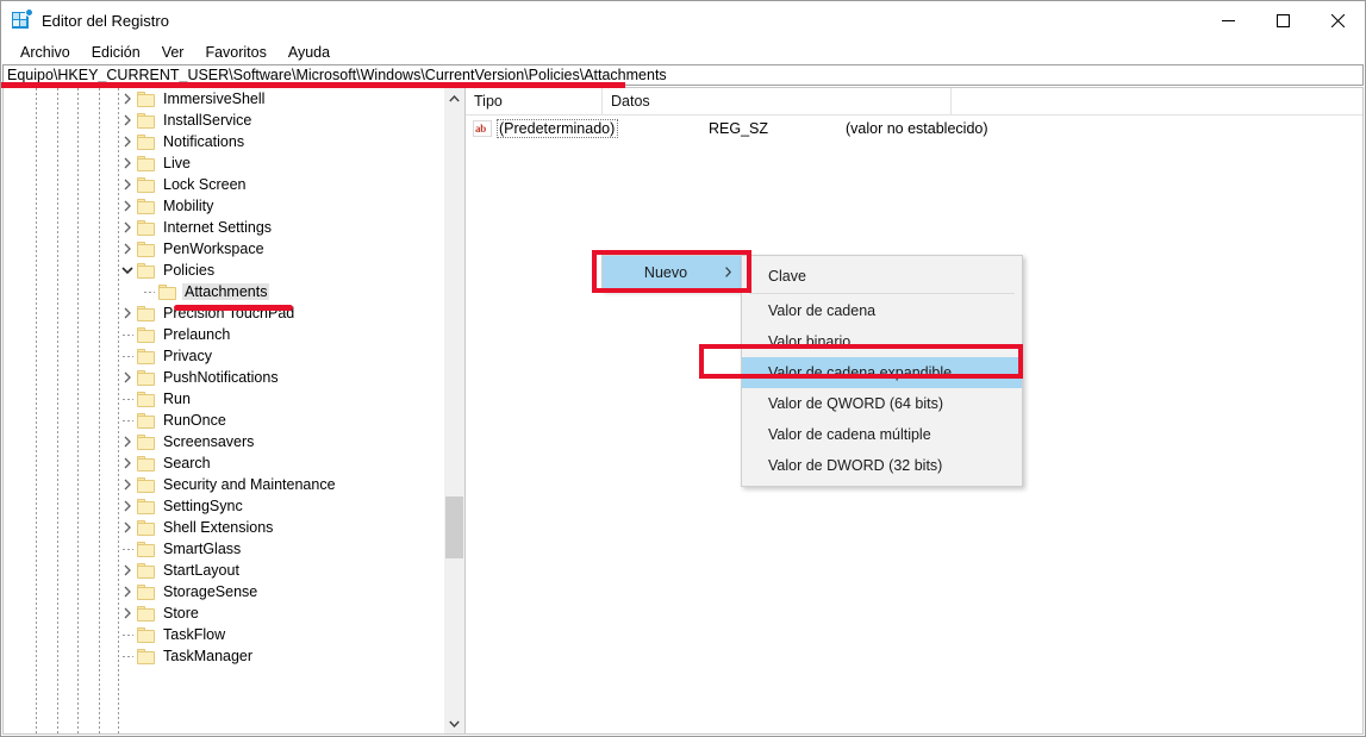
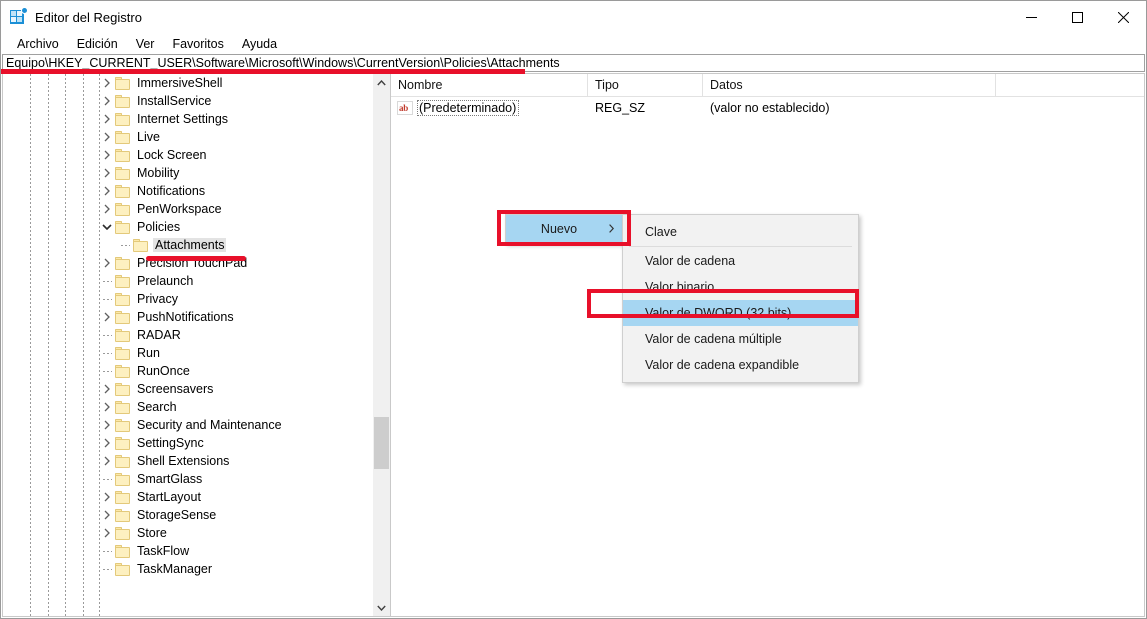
  Editor del Registro
  Archivo
  Edición
  Ver
  Favoritos
  Ayuda
  Equipo\HKEY_CURRENT_USER\Software\Microsoft\Windows\CurrentVersion\Policies\Attachments
  ImmersiveShell
  InstallService
- Notifications
+ Internet Settings
  Live
  Lock Screen
  Mobility
- Internet Settings
+ Notifications
  PenWorkspace
  Policies
  Attachments
  Precision TouchPad
  Prelaunch
  Privacy
  PushNotifications
+ RADAR
  Run
  RunOnce
  Screensavers
  Search
  Security and Maintenance
  SettingSync
  Shell Extensions
  SmartGlass
  StartLayout
  StorageSense
  Store
  TaskFlow
  TaskManager
+ Nombre
  Tipo
  Datos
  ab
  (Predeterminado)
  REG_SZ
  (valor no establecido)
  Nuevo
  Clave
  Valor de cadena
  Valor binario
- Valor de cadena expandible
+ Valor de DWORD (32 bits)
- Valor de QWORD (64 bits)
  Valor de cadena múltiple
- Valor de DWORD (32 bits)
+ Valor de cadena expandible
